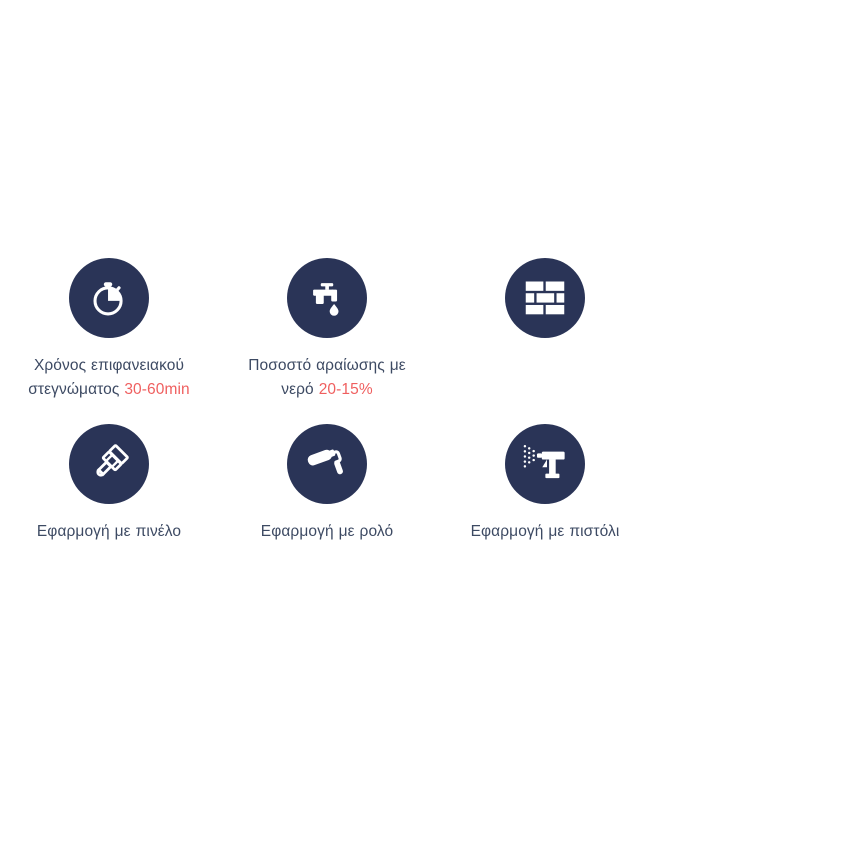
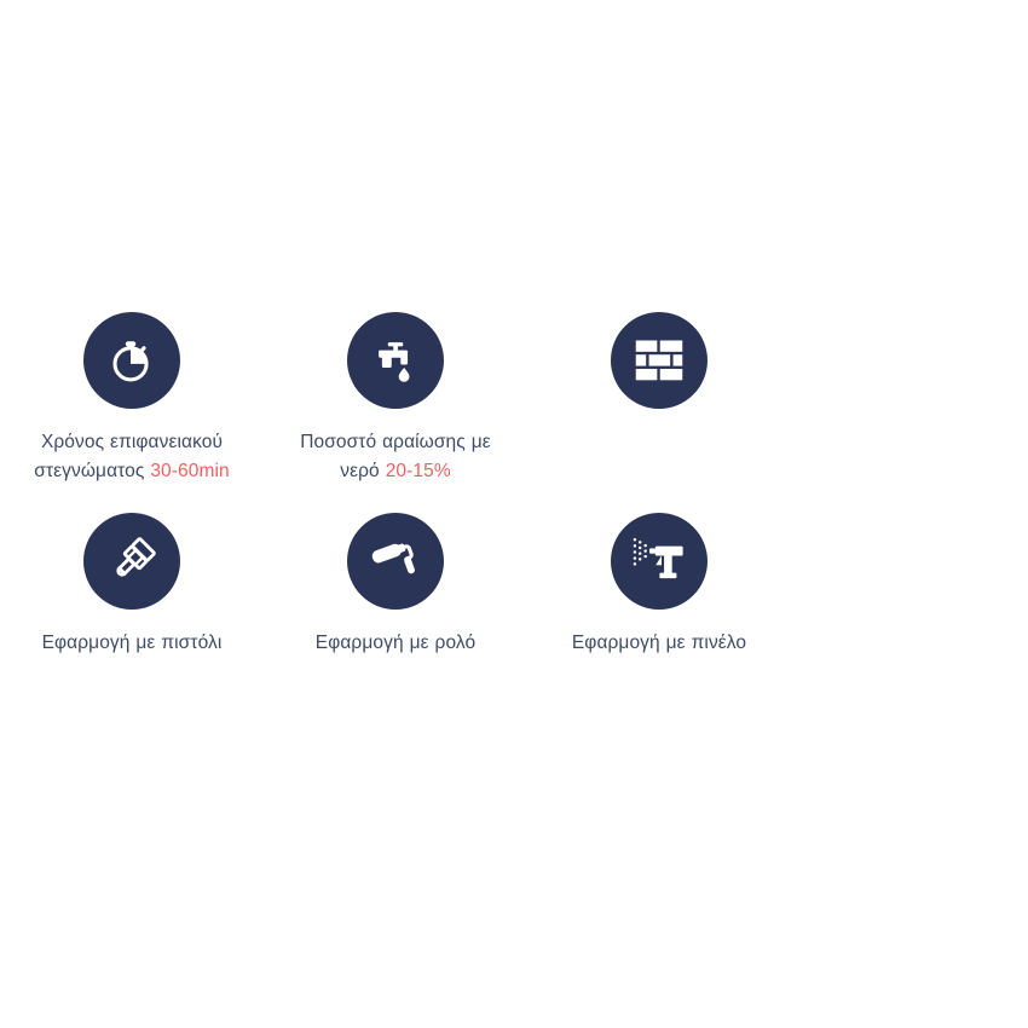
  Χρόνος επιφανειακού στεγνώματος 30-60min
  Ποσοστό αραίωσης με νερό 20-15%
- Εφαρμογή με πινέλο
+ Εφαρμογή με πιστόλι
  Εφαρμογή με ρολό
- Εφαρμογή με πιστόλι
+ Εφαρμογή με πινέλο
